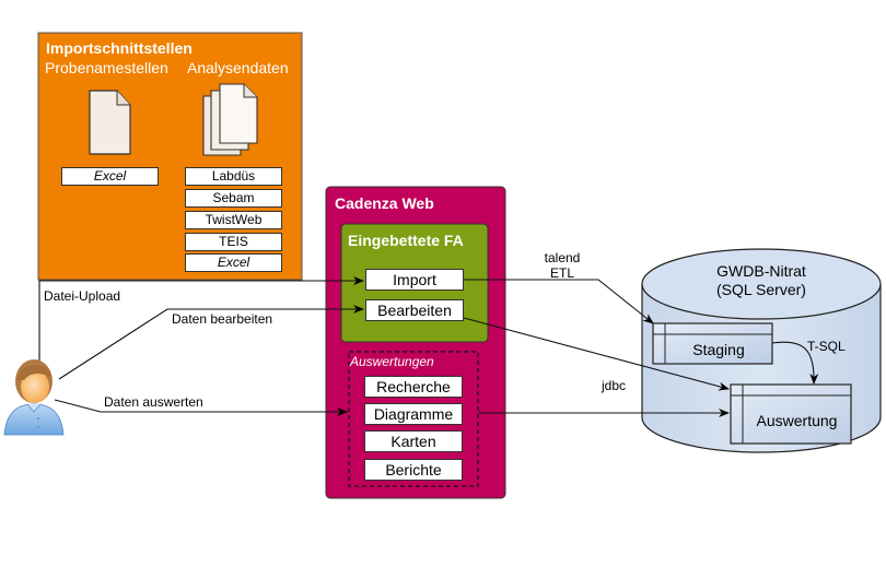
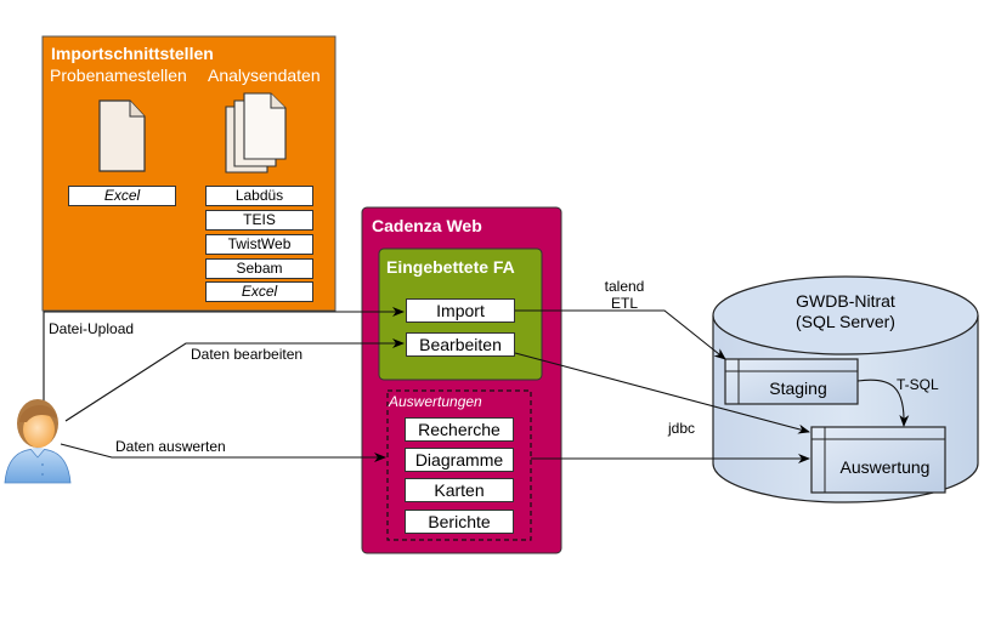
  Importschnittstellen
  Probenamestellen
  Analysendaten
  Excel
  Labdüs
- Sebam
+ TEIS
  TwistWeb
- TEIS
+ Sebam
  Excel
  Cadenza Web
  Eingebettete FA
  Import
  Bearbeiten
  Auswertungen
  Recherche
  Diagramme
  Karten
  Berichte
  GWDB-Nitrat
  (SQL Server)
  Staging
  Auswertung
  Datei-Upload
  Daten bearbeiten
  Daten auswerten
  talend
  ETL
  T-SQL
  jdbc
